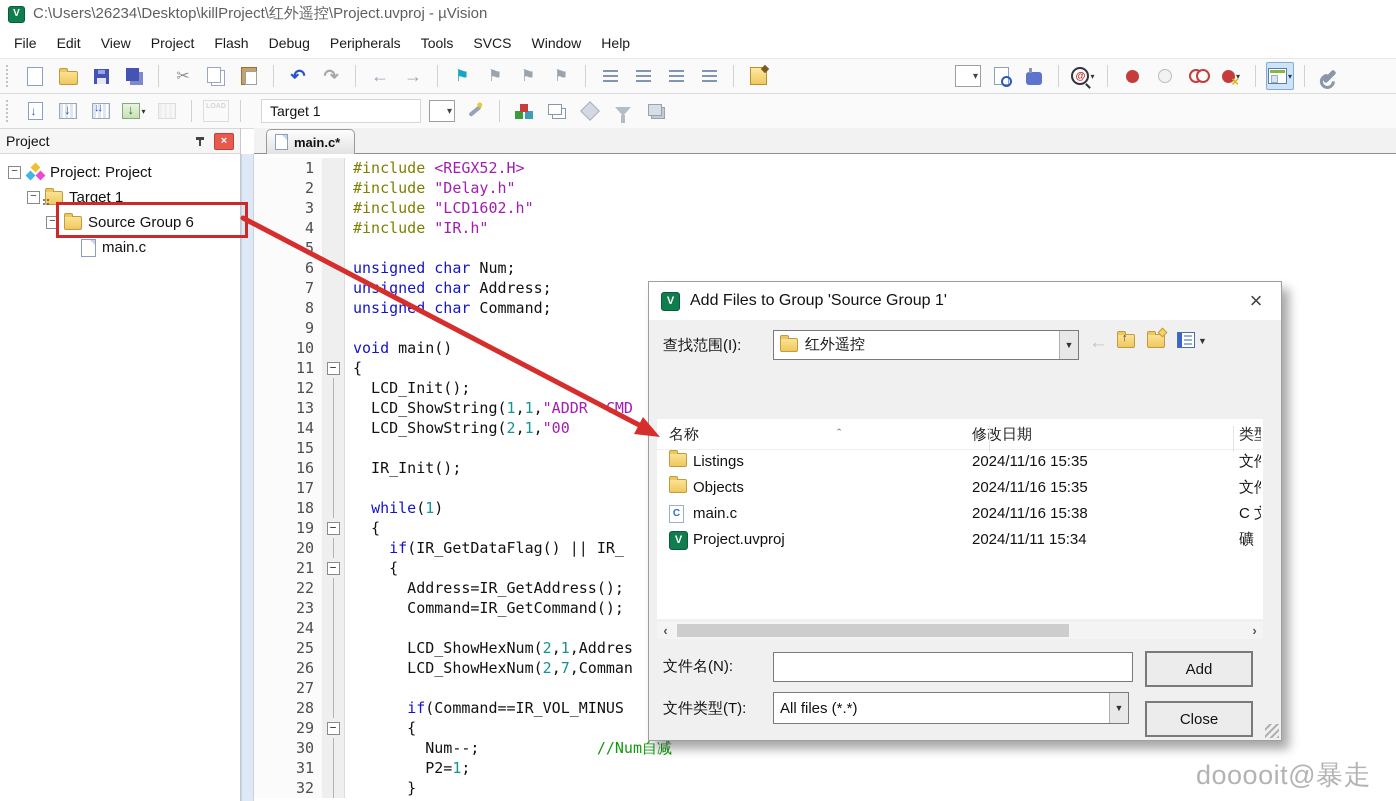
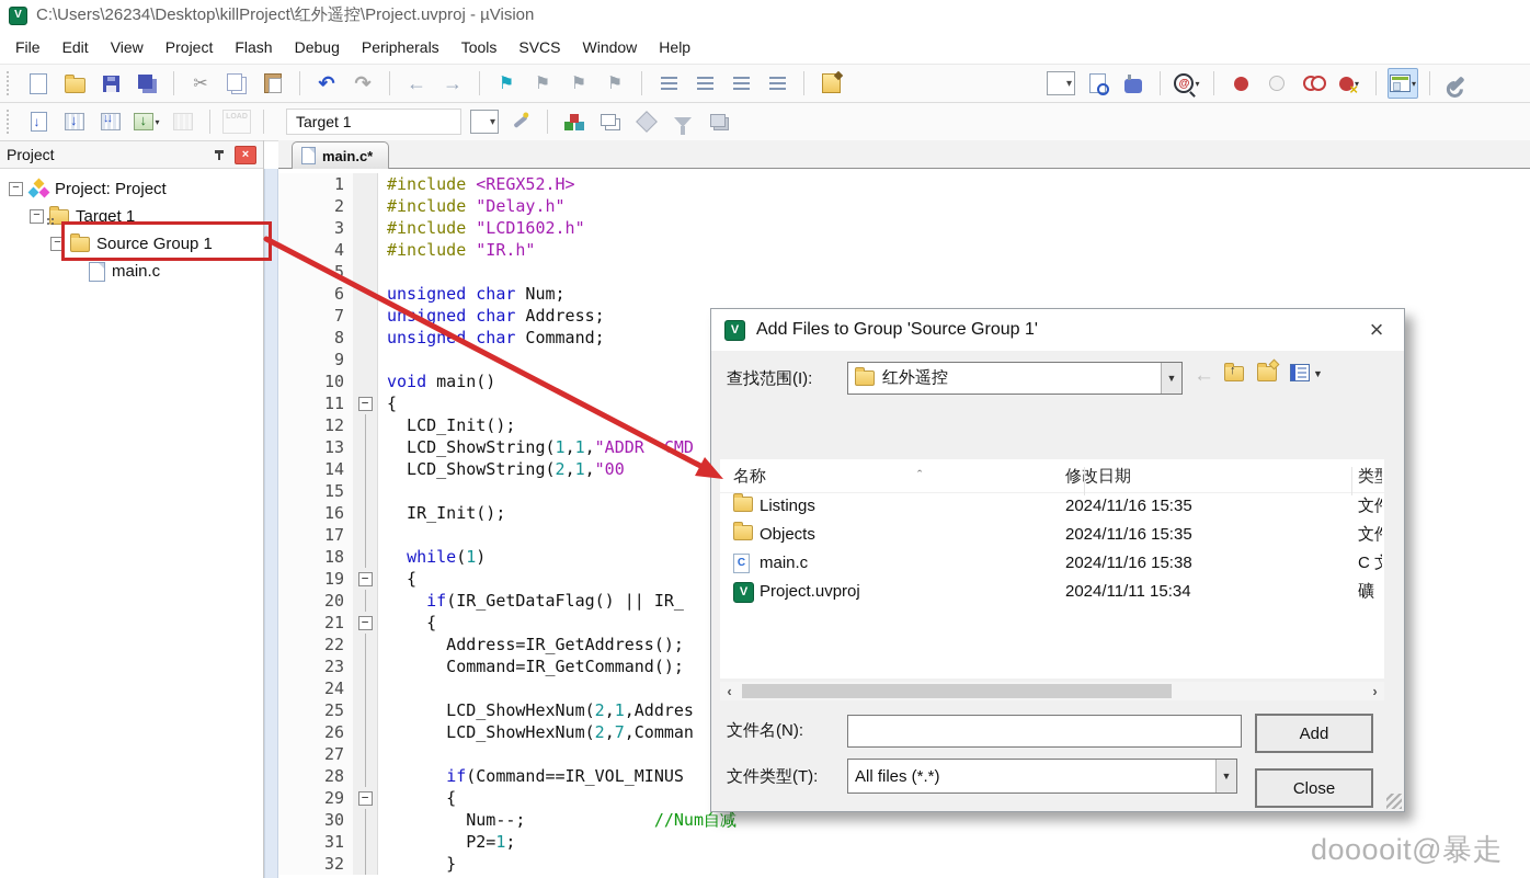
  C:\Users\26234\Desktop\killProject\红外遥控\Project.uvproj - µVision
  File
  Edit
  View
  Project
  Flash
  Debug
  Peripherals
  Tools
  SVCS
  Window
  Help
  ▾
  ▾
  ▾
  Target 1
  Project
  Project: Project
  Target 1
- Source Group 6
+ Source Group 1
  main.c
  main.c*
  1
  #include <REGX52.H>
  2
  #include "Delay.h"
  3
  #include "LCD1602.h"
  4
  #include "IR.h"
  5
  6
  unsigned char Num;
  7
  unigned char Address;
  8
  unsignd char Command;
  9
  10
  void main()
  11
  {
  12
  LCD_Init();
  13
  LCD_ShowString(1,1,"ADDRMD
  14
  LCD_ShowString(2,1,"00
  15
  16
  IR_Init();
  17
  18
  while(1)
  19
  {
  20
  if(IR_GetDataFlag() || IR_
  21
  {
  22
  Address=IR_GetAddress();
  23
  Command=IR_GetCommand();
  24
  25
  LCD_ShowHexNum(2,1,Addres
  26
  LCD_ShowHexNum(2,7,Comman
  27
  28
  if(Command==IR_VOL_MINUS
  29
  {
  30
  Num--; //Num自减
  31
  P2=1;
  32
  }
  Add Files to Group 'Source Group 1'
  查找范围(I):
  红外遥控
  ←
  ▼
  名称
  ˆ
  修改日期
  Listings
  2024/11/16 15:35
  Objects
  2024/11/16 15:35
  main.c
  2024/11/16 15:38
  Project.uvproj
  2024/11/11 15:34
  礦
  ‹
  ›
  文件名(N):
  Add
  文件类型(T):
  All files (*.*)
  Close
  dooooit@暴走
